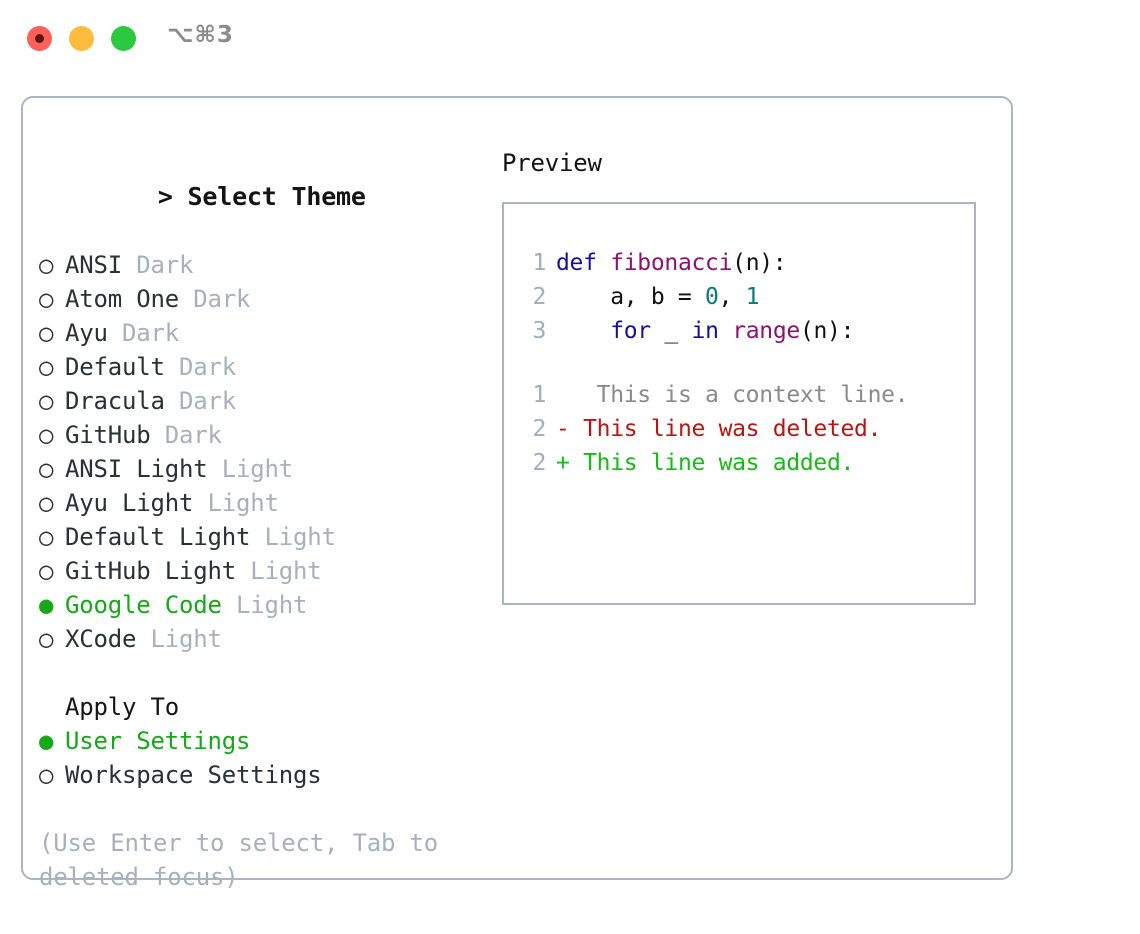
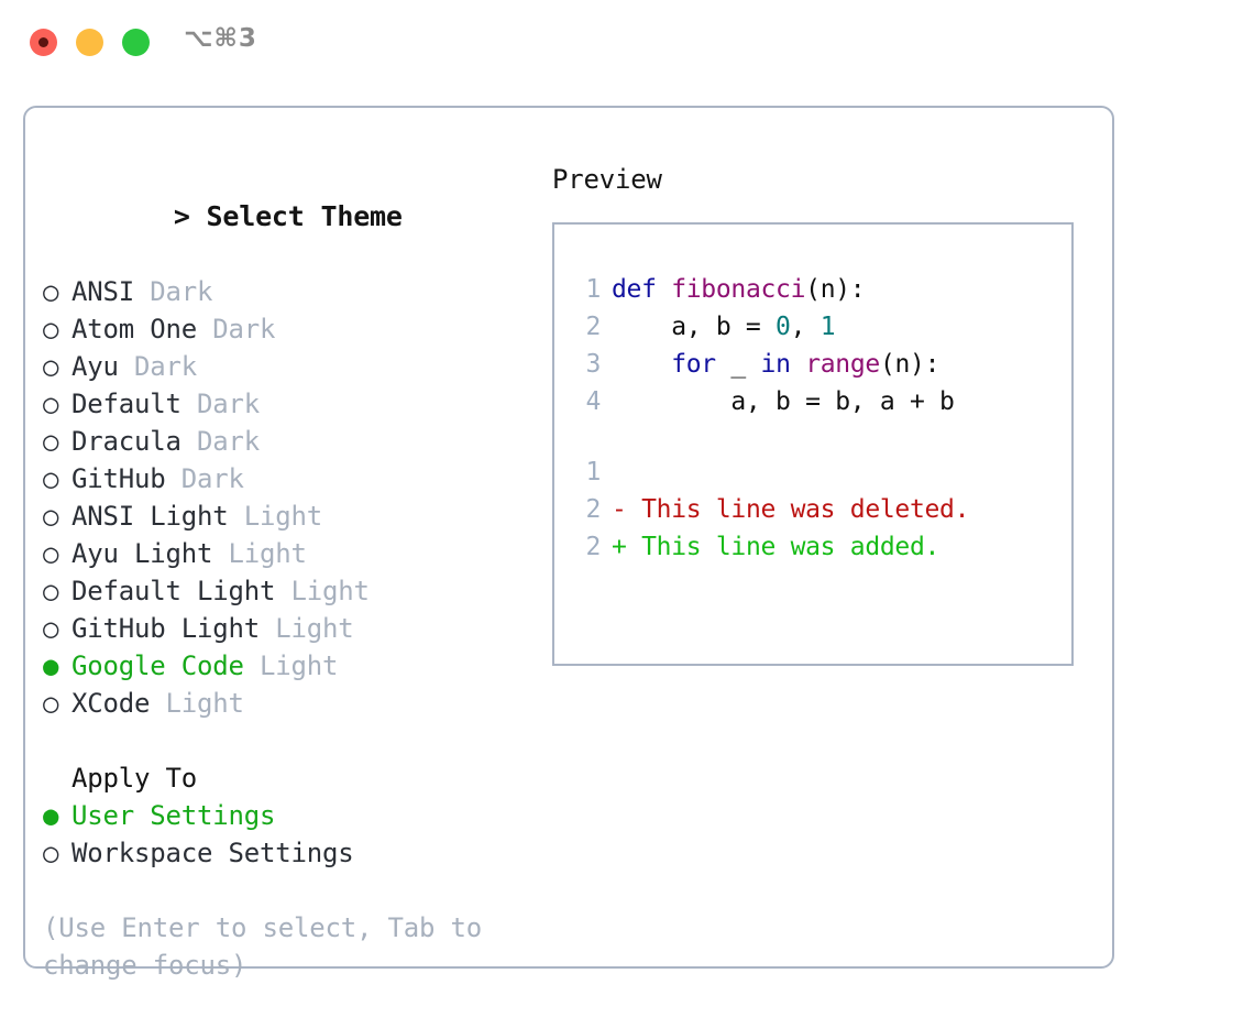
  ⌥⌘3
  > Select Theme
  ○
  ANSI
  Dark
  ○
  Atom One
  Dark
  ○
  Ayu
  Dark
  ○
  Default
  Dark
  ○
  Dracula
  Dark
  ○
  GitHub
  Dark
  ○
  ANSI Light
  Light
  ○
  Ayu Light
  Light
  ○
  Default Light
  Light
  ○
  GitHub Light
  Light
  ●
  Google Code
  Light
  ○
  XCode
  Light
  Apply To
  ●
  User Settings
  ○
  Workspace Settings
- (Use Enter to select, Tab to deleted focus)
+ (Use Enter to select, Tab to change focus)
  Preview
  1
  def
  fibonacci
  (n):
  2
  a, b =
  0
  ,
  1
  3
  for
  _
  in
  range
  (n):
+ 4
+ a, b = b, a + b
  1
- This is a context line.
  2
  -
  This line was deleted.
  2
  +
  This line was added.
